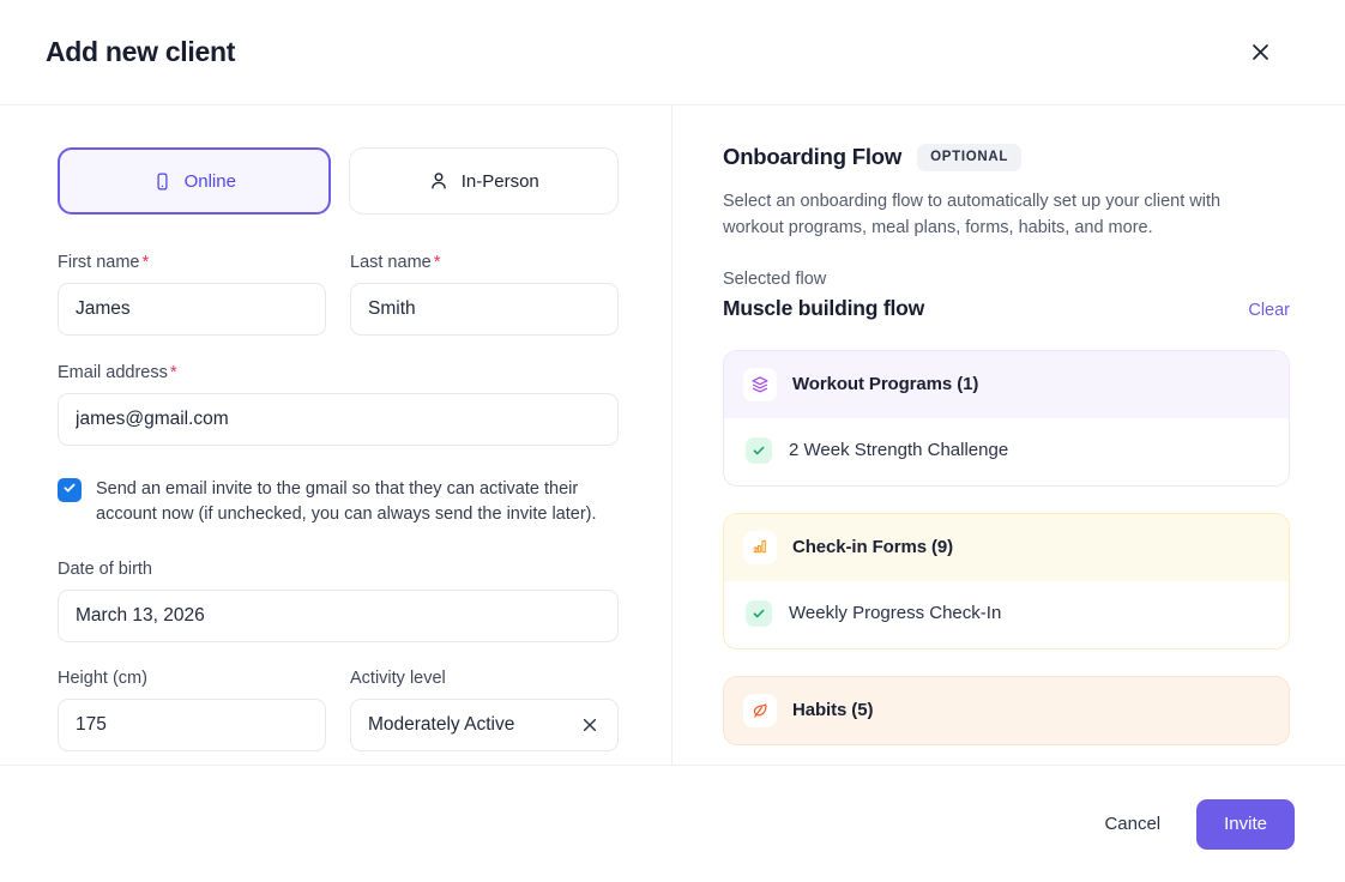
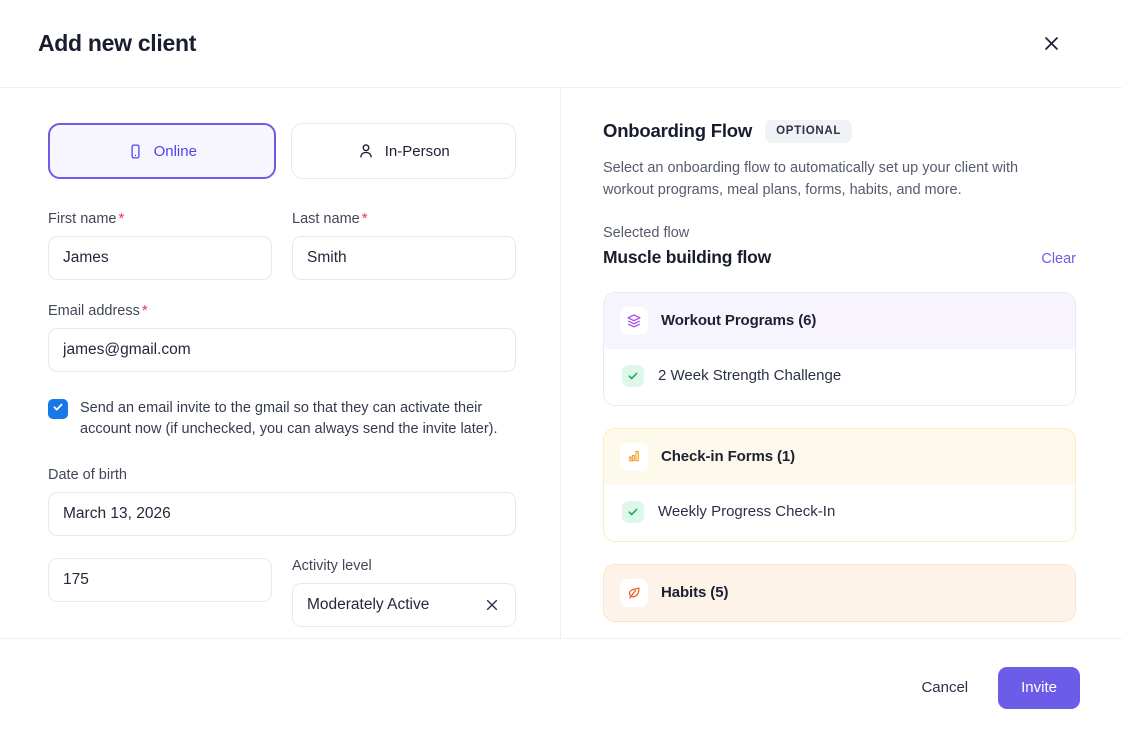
  Add new client
  Online
  In-Person
  First name *
  James
  Last name *
  Smith
  Email address *
  james@gmail.com
  Send an email invite to the gmail so that they can activate their account now (if unchecked, you can always send the invite later).
  Date of birth
  March 13, 2026
- Height (cm)
  175
  Activity level
  Moderately Active
  Onboarding Flow
  OPTIONAL
  Select an onboarding flow to automatically set up your client with workout programs, meal plans, forms, habits, and more.
  Selected flow
  Muscle building flow
  Clear
- Workout Programs (1)
+ Workout Programs (6)
  2 Week Strength Challenge
- Check-in Forms (9)
+ Check-in Forms (1)
  Weekly Progress Check-In
  Habits (5)
  Cancel
  Invite
